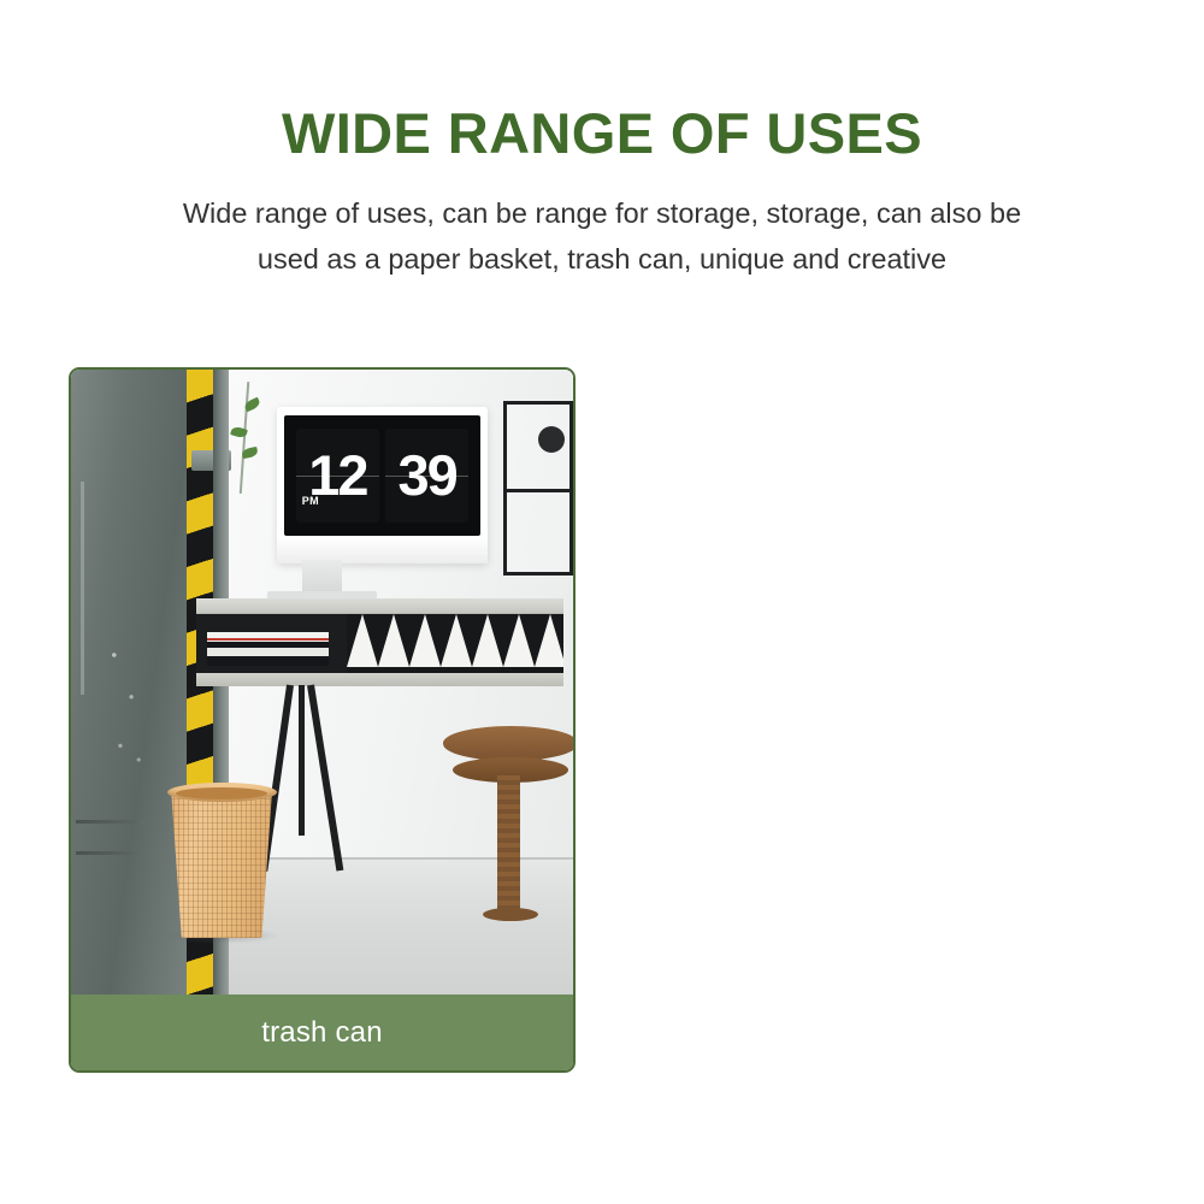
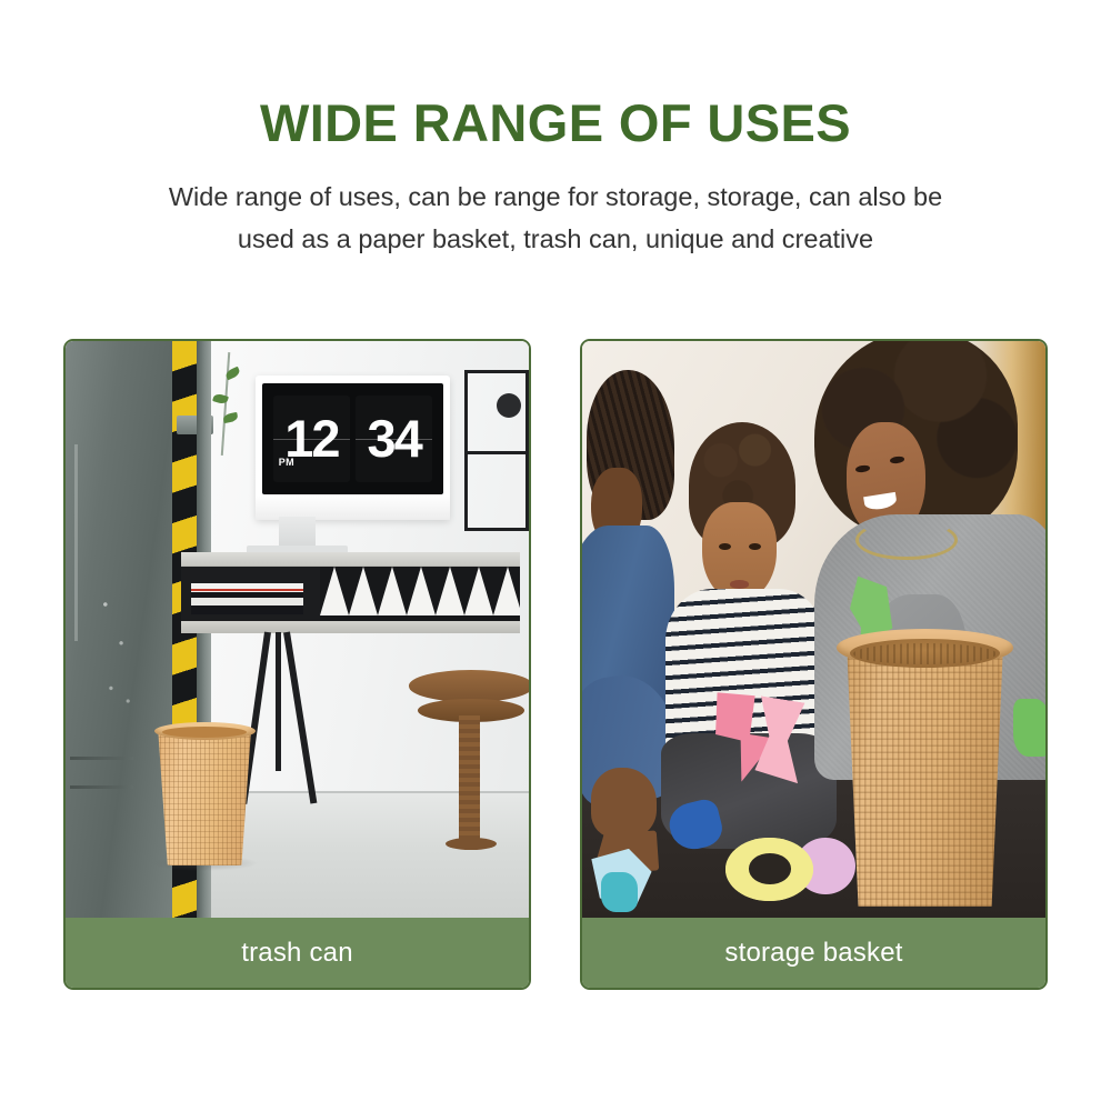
  WIDE RANGE OF USES
  Wide range of uses, can be range for storage, storage, can also be
  used as a paper basket, trash can, unique and creative
  12
  PM
- 39
+ 34
  trash can
+ storage basket
